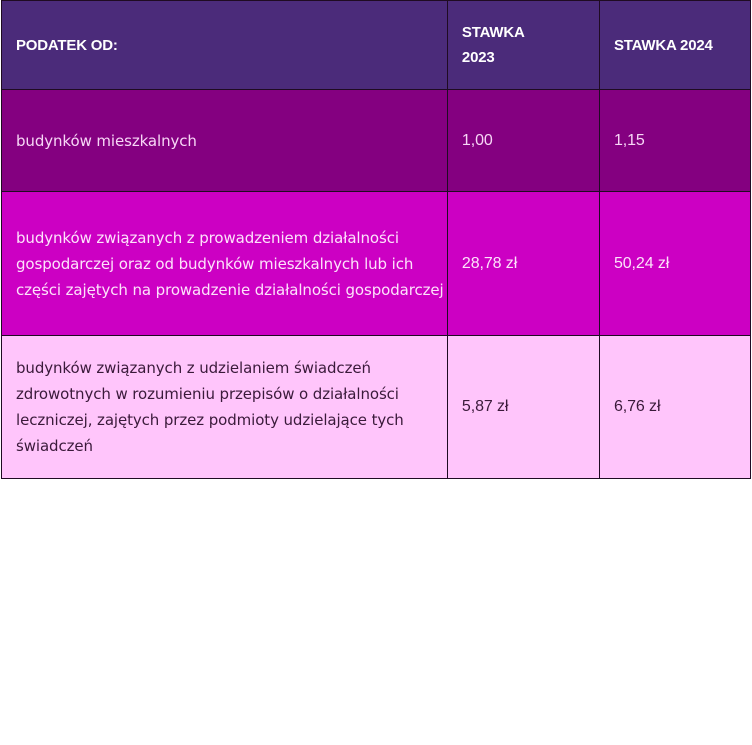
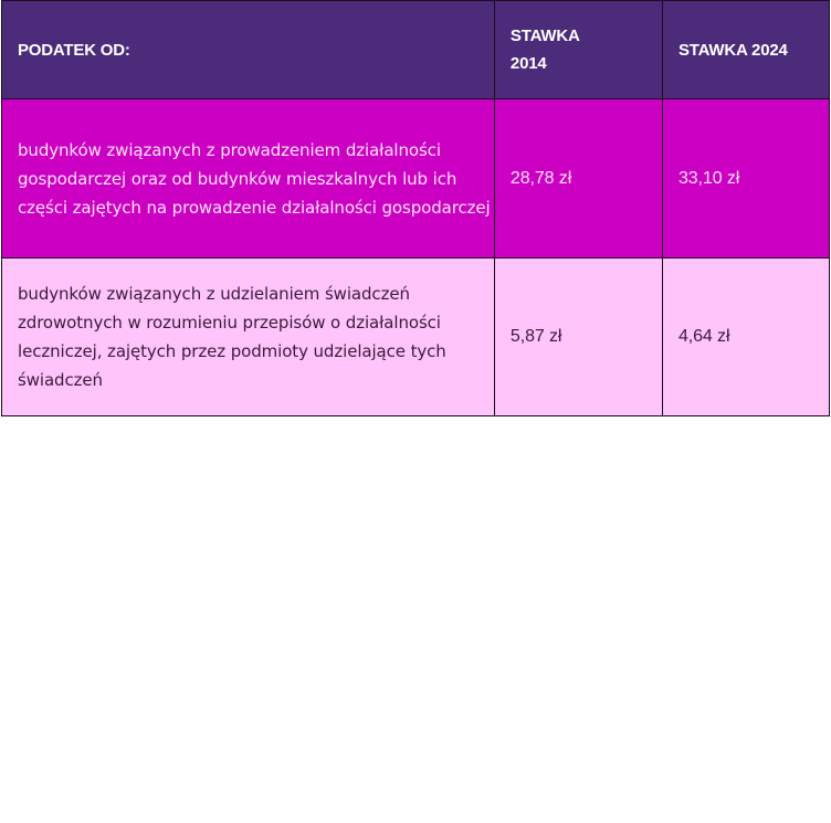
- PODATEK OD:	STAWKA 2023	STAWKA 2024
+ PODATEK OD:	STAWKA 2014	STAWKA 2024
- budynków mieszkalnych	1,00	1,15
- budynków związanych z prowadzeniem działalności gospodarczej oraz od budynków mieszkalnych lub ich części zajętych na prowadzenie działalności gospodarczej	28,78 zł	50,24 zł
+ budynków związanych z prowadzeniem działalności gospodarczej oraz od budynków mieszkalnych lub ich części zajętych na prowadzenie działalności gospodarczej	28,78 zł	33,10 zł
- budynków związanych z udzielaniem świadczeń zdrowotnych w rozumieniu przepisów o działalności leczniczej, zajętych przez podmioty udzielające tych świadczeń	5,87 zł	6,76 zł
+ budynków związanych z udzielaniem świadczeń zdrowotnych w rozumieniu przepisów o działalności leczniczej, zajętych przez podmioty udzielające tych świadczeń	5,87 zł	4,64 zł
